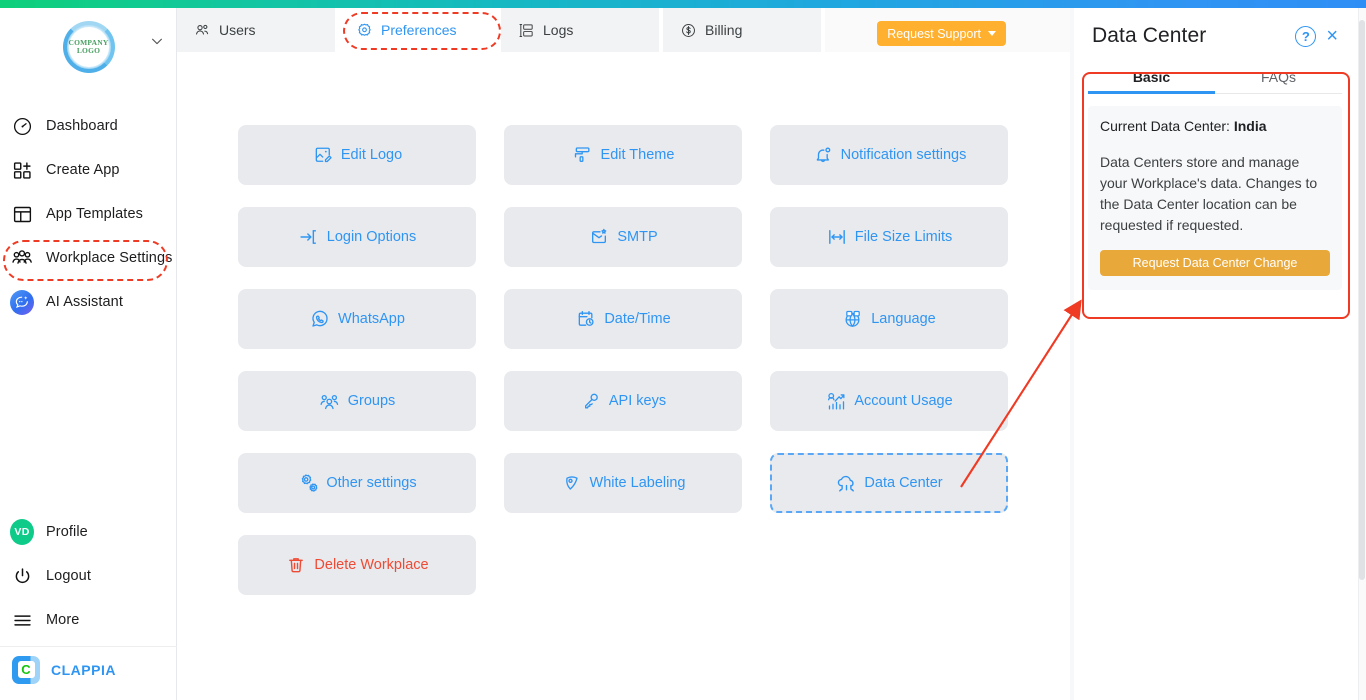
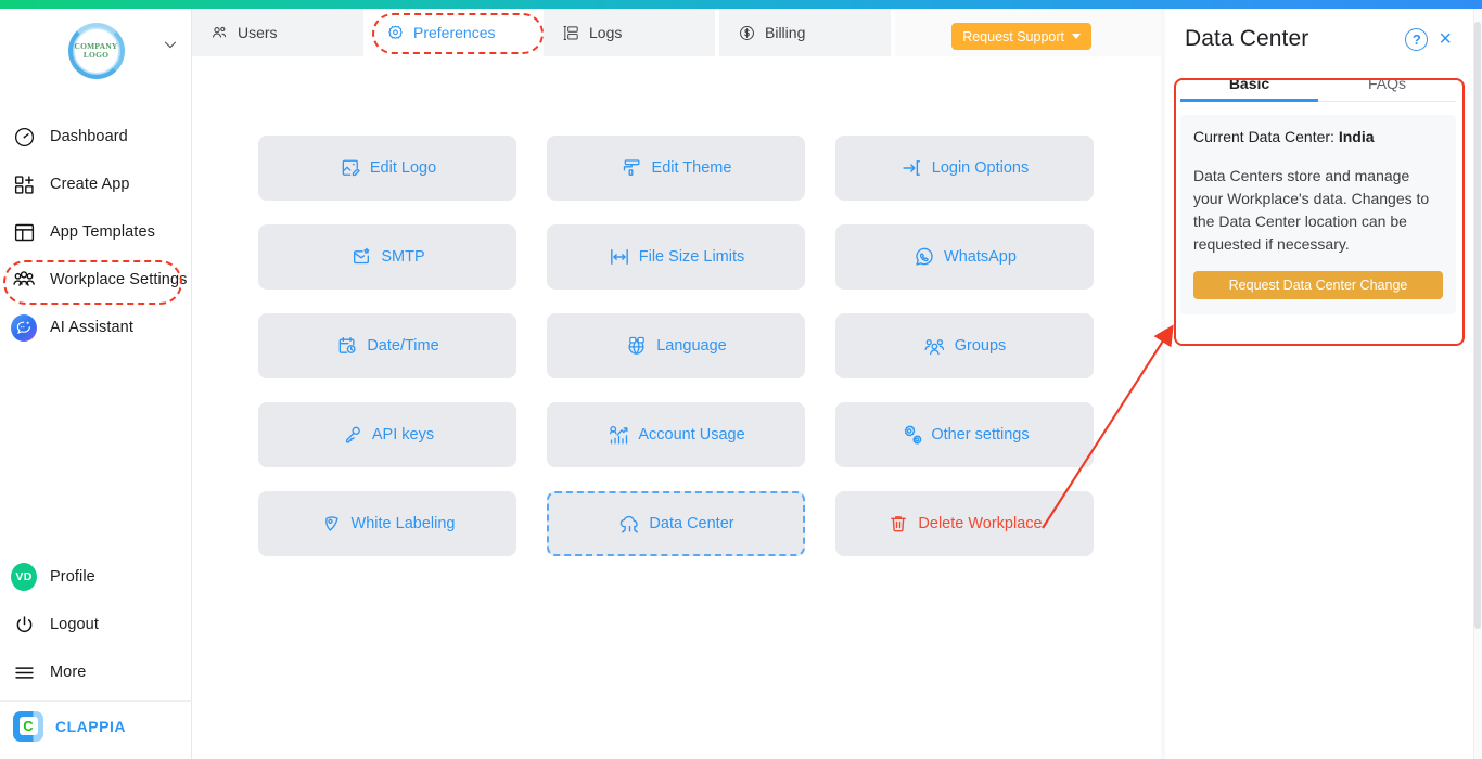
  COMPANY
  LOGO
  Dashboard
  Create App
  App Templates
  Workplace Settings
  AI Assistant
  VD
  Profile
  Logout
  More
  C
  CLAPPIA
  Users
  Preferences
  Logs
  Billing
  Request Support
  Edit Logo
  Edit Theme
- Notification settings
  Login Options
  SMTP
  File Size Limits
  WhatsApp
  Date/Time
  Language
  Groups
  API keys
  Account Usage
  Other settings
  White Labeling
  Data Center
  Delete Workplace
  Data Center
  ?
  ×
  Basic
  FAQs
  Current Data Center: India
- Data Centers store and manage your Workplace's data. Changes to the Data Center location can be requested if requested.
+ Data Centers store and manage your Workplace's data. Changes to the Data Center location can be requested if necessary.
  Request Data Center Change
